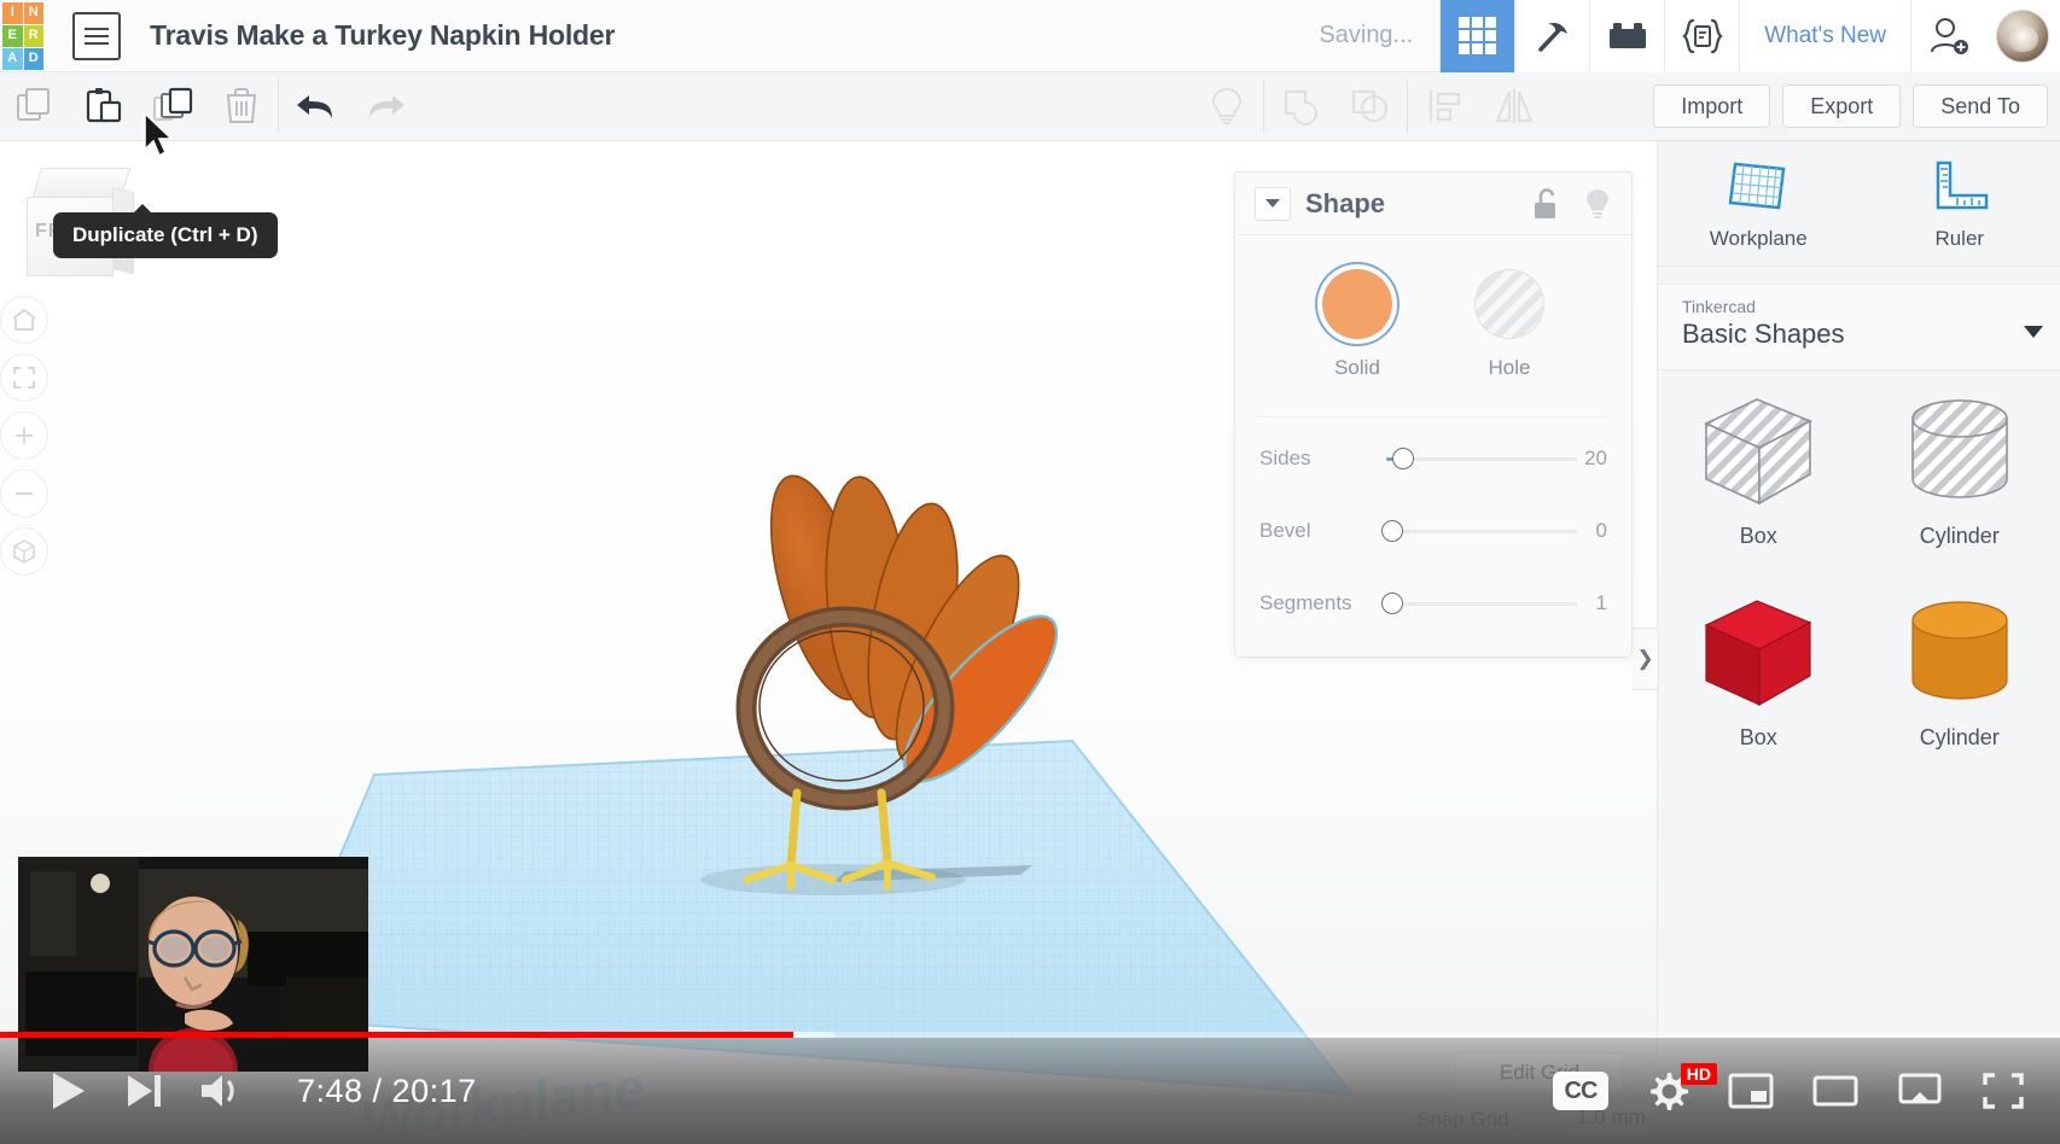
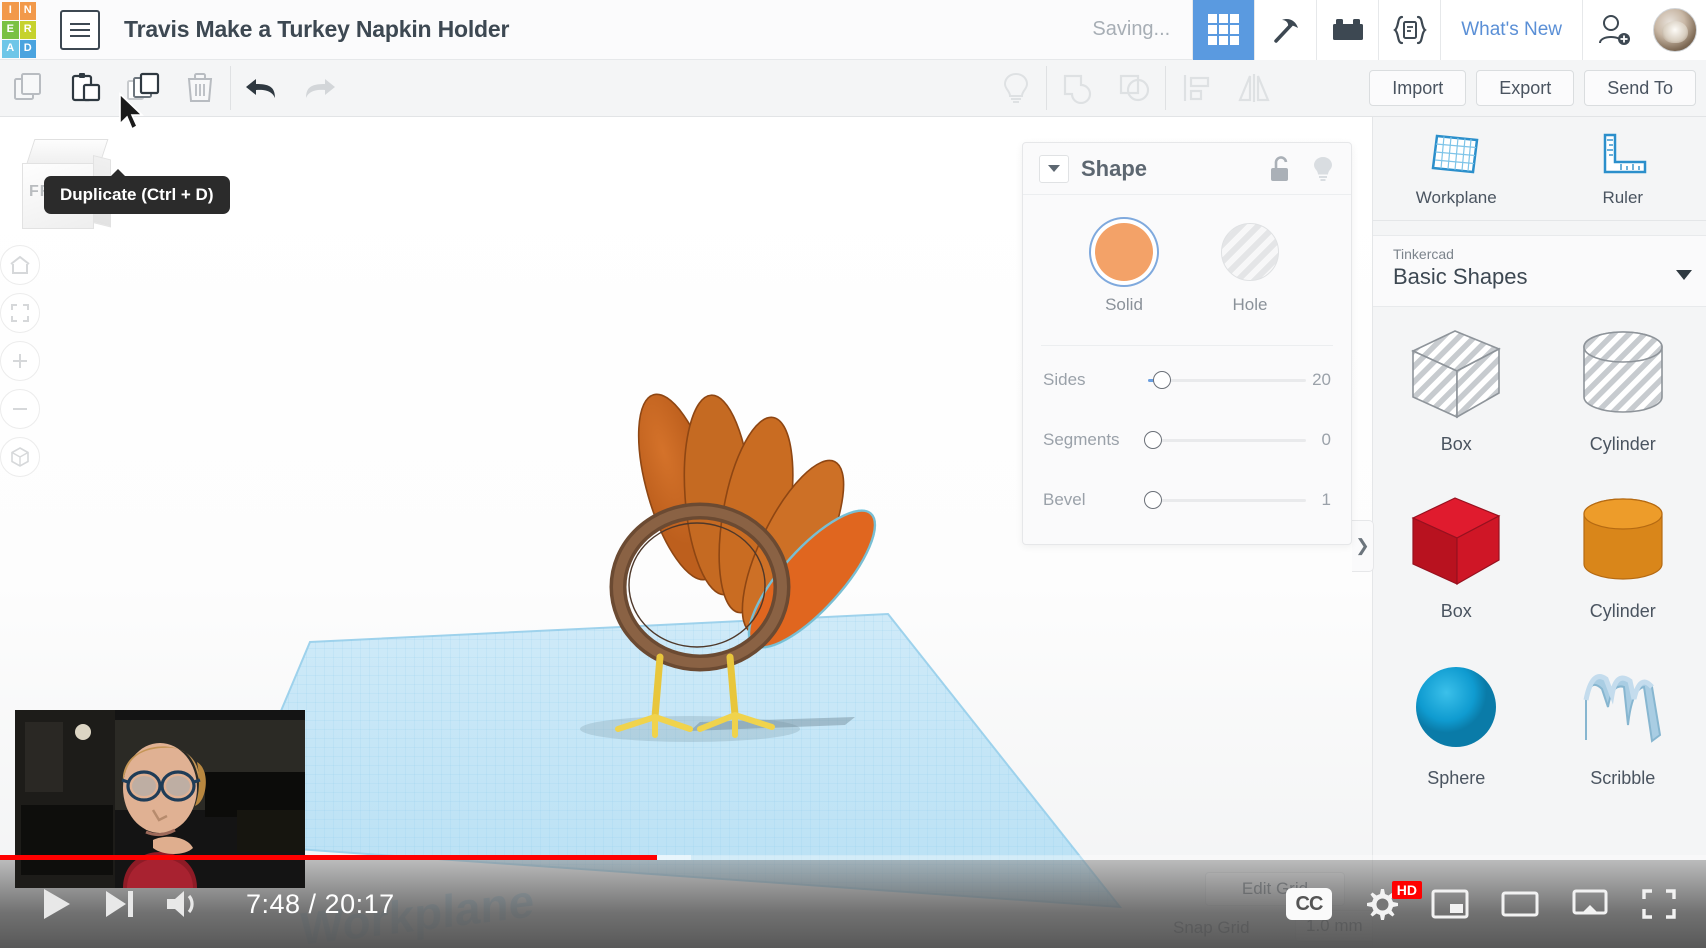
  I
  N
  E
  R
  A
  D
  Travis Make a Turkey Napkin Holder
  Saving...
  What's New
  Import
  Export
  Send To
  Duplicate (Ctrl + D)
  Shape
  Solid
  Hole
  Sides
  20
- Bevel
+ Segments
  0
- Segments
+ Bevel
  1
  ❯
  Workplane
  Ruler
  Tinkercad
  Basic Shapes
  Box
  Cylinder
  Box
  Cylinder
+ Sphere
+ Scribble
  7:48 / 20:17
  CC
  HD
